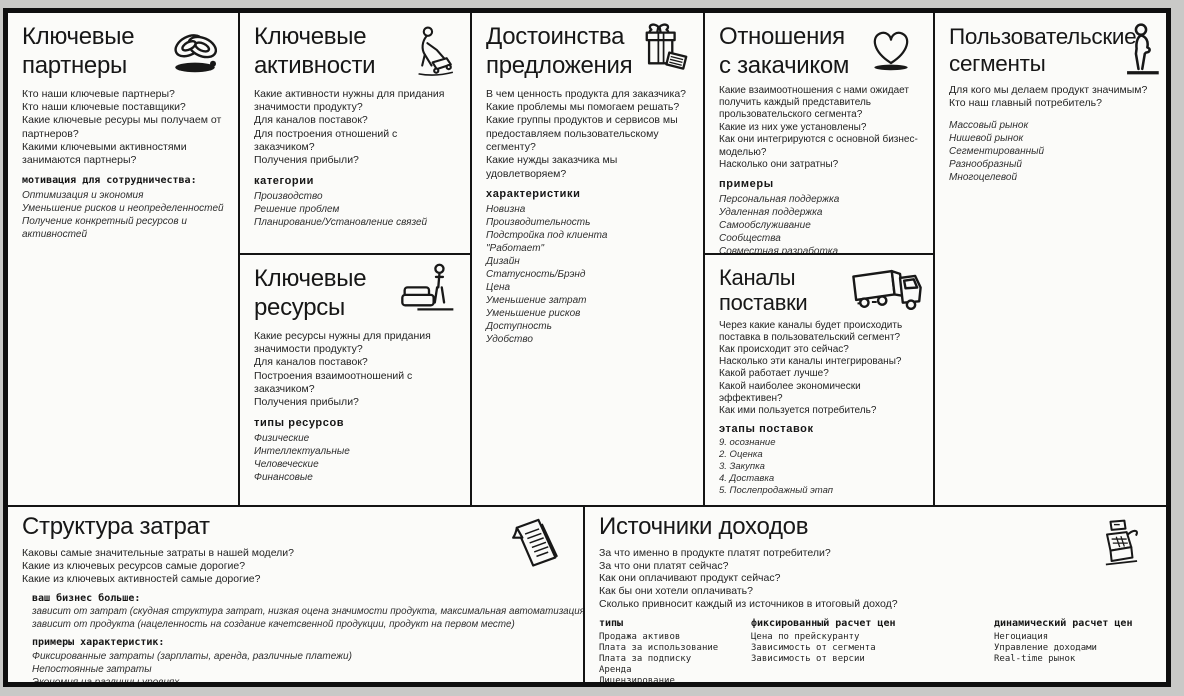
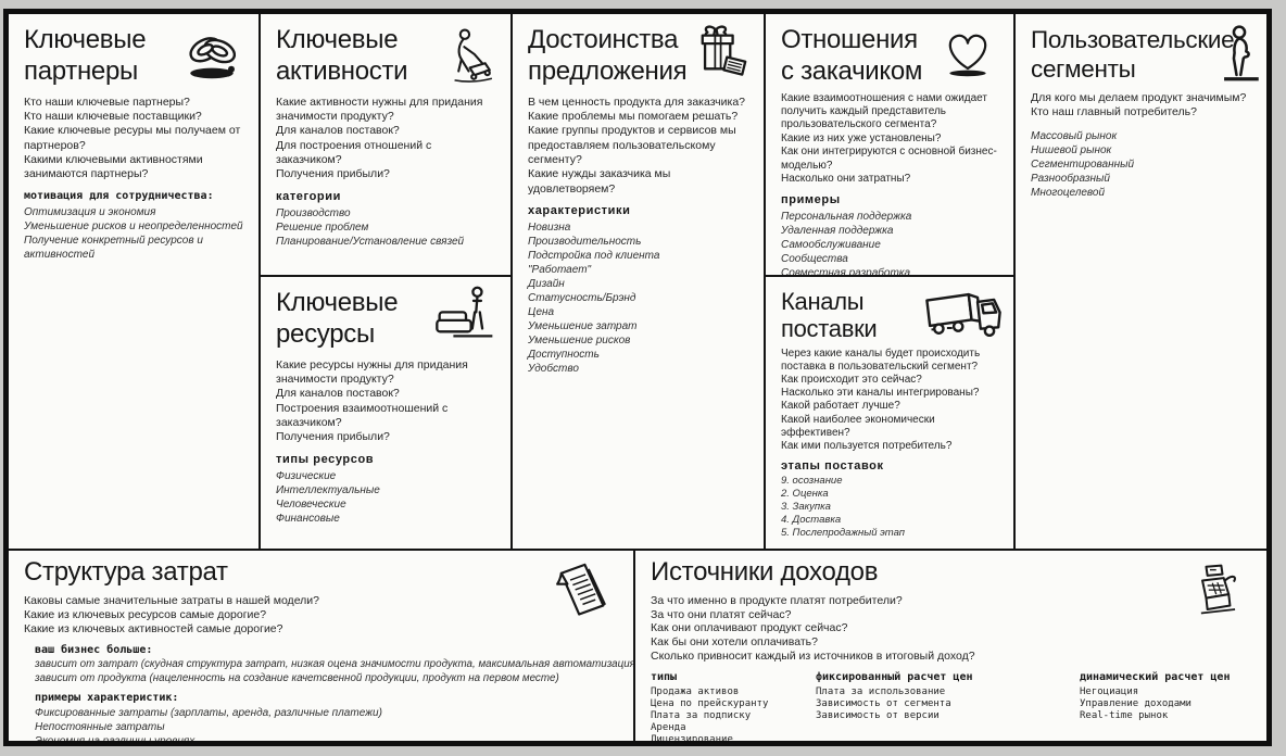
  Ключевые партнеры
  Кто наши ключевые партнеры?
  Кто наши ключевые поставщики?
  Какие ключевые ресуры мы получаем от партнеров?
  Какими ключевыми активностями занимаются партнеры?
  мотивация для сотрудничества:
  Оптимизация и экономия
  Уменьшение рисков и неопределенностей
  Получение конкретный ресурсов и активностей
  Ключевые активности
  Какие активности нужны для придания значимости продукту?
  Для каналов поставок?
  Для построения отношений с заказчиком?
  Получения прибыли?
  категории
  Производство
  Решение проблем
  Планирование/Установление связей
  Ключевые ресурсы
  Какие ресурсы нужны для придания значимости продукту?
  Для каналов поставок?
  Построения взаимоотношений с заказчиком?
  Получения прибыли?
  типы ресурсов
  Физические
  Интеллектуальные
  Человеческие
  Финансовые
  Достоинства предложения
  В чем ценность продукта для заказчика?
  Какие проблемы мы помогаем решать?
  Какие группы продуктов и сервисов мы предоставляем пользовательскому сегменту?
  Какие нужды заказчика мы удовлетворяем?
  характеристики
  Новизна
  Производительность
  Подстройка под клиента
  "Работает"
  Дизайн
  Статусность/Брэнд
  Цена
  Уменьшение затрат
  Уменьшение рисков
  Доступность
  Удобство
  Отношения с закачиком
  Какие взаимоотношения с нами ожидает получить каждый представитель прользовательского сегмента?
  Какие из них уже установлены?
  Как они интегрируются с основной бизнес-моделью?
  Насколько они затратны?
  примеры
  Персональная поддержка
  Удаленная поддержка
  Самообслуживание
  Сообщества
  Совместная разработка
  Каналы поставки
  Через какие каналы будет происходить поставка в пользовательский сегмент?
  Как происходит это сейчас?
  Насколько эти каналы интегрированы?
  Какой работает лучше?
  Какой наиболее экономически эффективен?
  Как ими пользуется потребитель?
  этапы поставок
  9. осознание
  2. Оценка
  3. Закупка
  4. Доставка
  5. Послепродажный этап
  Пользовательские сегменты
  Для кого мы делаем продукт значимым?
  Кто наш главный потребитель?
  Массовый рынок
  Нишевой рынок
  Сегментированный
  Разнообразный
  Многоцелевой
  Структура затрат
  Каковы самые значительные затраты в нашей модели?
  Какие из ключевых ресурсов самые дорогие?
  Какие из ключевых активностей самые дорогие?
  ваш бизнес больше:
  зависит от затрат (скудная структура затрат, низкая оцена значимости продукта, максимальная автоматизация
  зависит от продукта (нацеленность на создание качетсвенной продукции, продукт на первом месте)
  примеры характеристик:
  Фиксированные затраты (зарплаты, аренда, различные платежи)
  Непостоянные затраты
  Источники доходов
  За что именно в продукте платят потребители?
  За что они платят сейчас?
  Как они оплачивают продукт сейчас?
  Как бы они хотели оплачивать?
  Сколько привносит каждый из источников в итоговый доход?
  типы
  Продажа активов
- Плата за использование
+ Цена по прейскуранту
  Плата за подписку
  Аренда
  Лицензирование
  фиксированный расчет цен
- Цена по прейскуранту
+ Плата за использование
  Зависимость от сегмента
  Зависимость от версии
  динамический расчет цен
  Негоциация
  Управление доходами
  Real-time рынок
